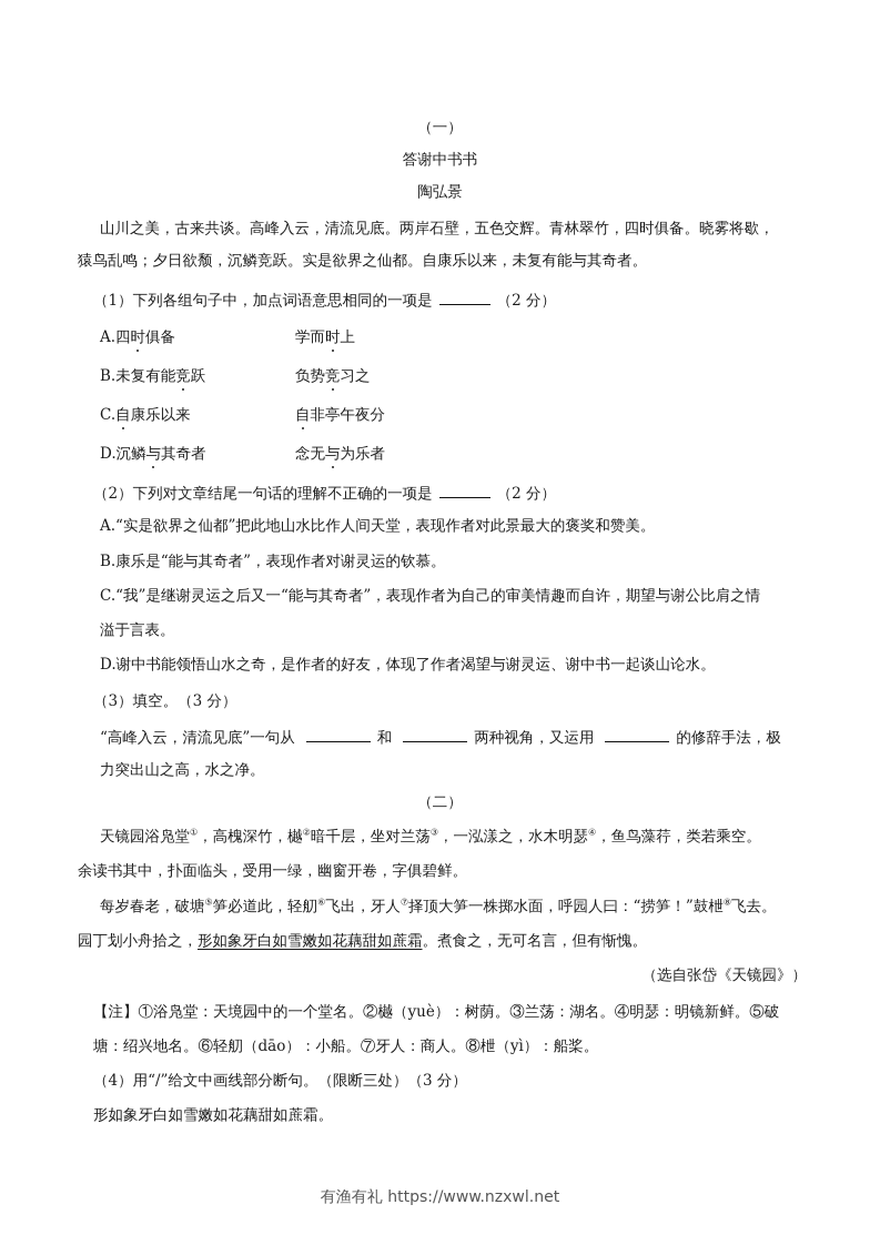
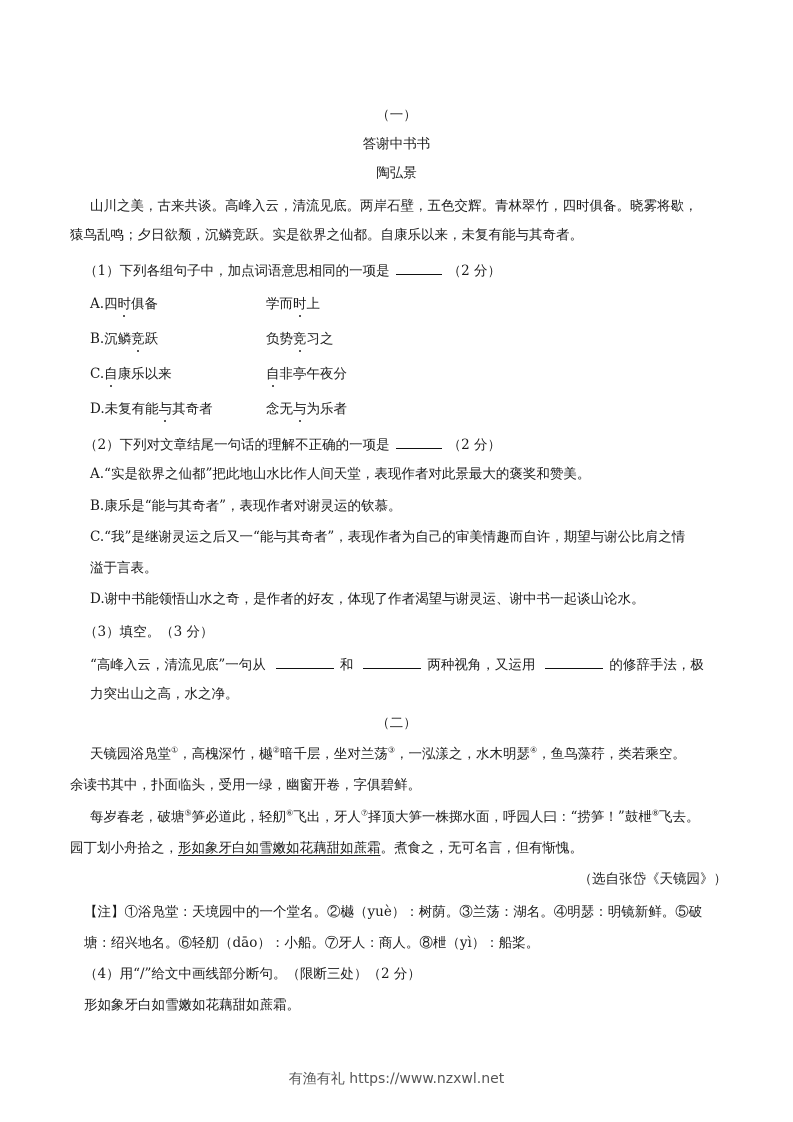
  （一）
  答谢中书书
  陶弘景
  山川之美，古来共谈。高峰入云，清流见底。两岸石壁，五色交辉。青林翠竹，四时俱备。晓雾将歇，
  猿鸟乱鸣；夕日欲颓，沉鳞竞跃。实是欲界之仙都。自康乐以来，未复有能与其奇者。
  （1）下列各组句子中，加点词语意思相同的一项是 （2 分）
  A.四时俱备
  学而时上
- B.未复有能竞跃
+ B.沉鳞竞跃
  负势竞习之
  C.自康乐以来
  自非亭午夜分
- D.沉鳞与其奇者
+ D.未复有能与其奇者
  念无与为乐者
  （2）下列对文章结尾一句话的理解不正确的一项是 （2 分）
  A.“实是欲界之仙都”把此地山水比作人间天堂，表现作者对此景最大的褒奖和赞美。
  B.康乐是“能与其奇者”，表现作者对谢灵运的钦慕。
  C.“我”是继谢灵运之后又一“能与其奇者”，表现作者为自己的审美情趣而自许，期望与谢公比肩之情
  溢于言表。
  D.谢中书能领悟山水之奇，是作者的好友，体现了作者渴望与谢灵运、谢中书一起谈山论水。
  （3）填空。（3 分）
  “高峰入云，清流见底”一句从 和 两种视角，又运用 的修辞手法，极
  力突出山之高，水之净。
  （二）
  天镜园浴凫堂①，高槐深竹，樾②暗千层，坐对兰荡③，一泓漾之，水木明瑟④，鱼鸟藻荇，类若乘空。
  余读书其中，扑面临头，受用一绿，幽窗开卷，字俱碧鲜。
  每岁春老，破塘⑤笋必道此，轻舠⑥飞出，牙人⑦择顶大笋一株掷水面，呼园人曰：“捞笋！”鼓枻⑧飞去。
  园丁划小舟拾之，形如象牙白如雪嫩如花藕甜如蔗霜。煮食之，无可名言，但有惭愧。
  （选自张岱《天镜园》）
  【注】①浴凫堂：天境园中的一个堂名。②樾（yuè）：树荫。③兰荡：湖名。④明瑟：明镜新鲜。⑤破
  塘：绍兴地名。⑥轻舠（dāo）：小船。⑦牙人：商人。⑧枻（yì）：船桨。
- （4）用“/”给文中画线部分断句。（限断三处）（3 分）
+ （4）用“/”给文中画线部分断句。（限断三处）（2 分）
  形如象牙白如雪嫩如花藕甜如蔗霜。
  有渔有礼 https://www.nzxwl.net
